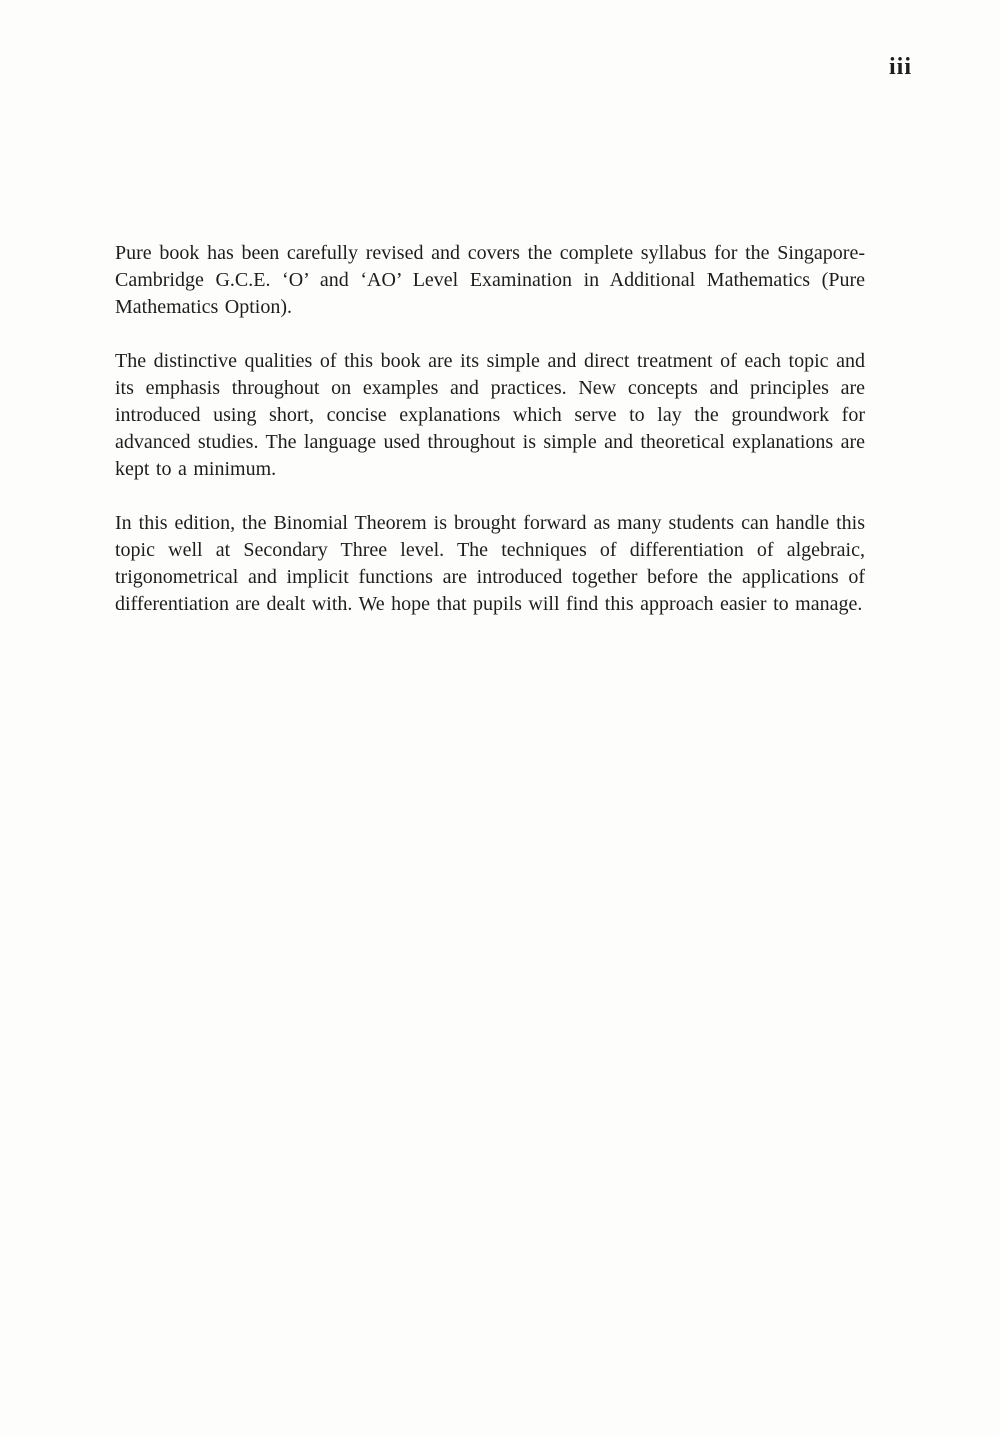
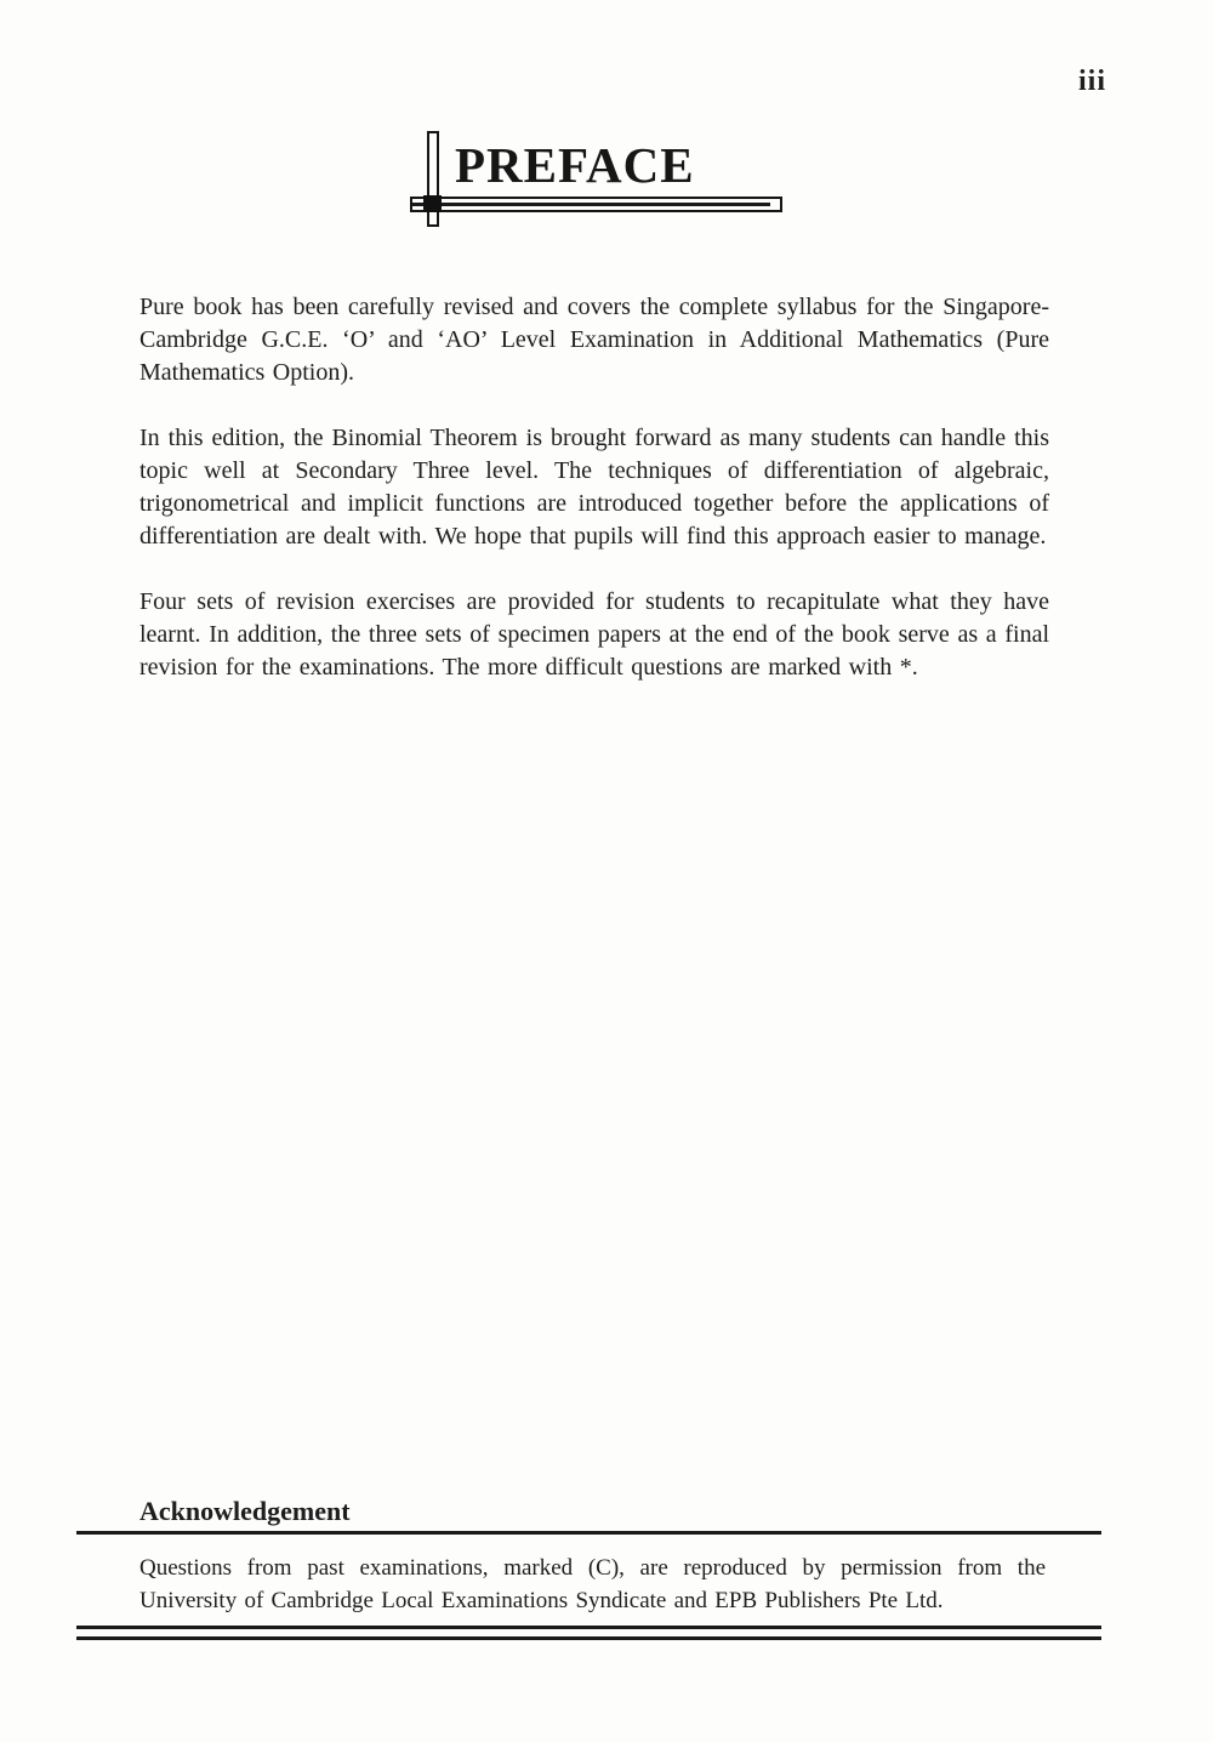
  iii
+ PREFACE
  Pure book has been carefully revised and covers the complete syllabus for the Singapore-Cambridge G.C.E. ‘O’ and ‘AO’ Level Examination in Additional Mathematics (Pure Mathematics Option).
- The distinctive qualities of this book are its simple and direct treatment of each topic and its emphasis throughout on examples and practices. New concepts and principles are introduced using short, concise explanations which serve to lay the groundwork for advanced studies. The language used throughout is simple and theoretical explanations are kept to a minimum.
  In this edition, the Binomial Theorem is brought forward as many students can handle this topic well at Secondary Three level. The techniques of differentiation of algebraic, trigonometrical and implicit functions are introduced together before the applications of differentiation are dealt with. We hope that pupils will find this approach easier to manage.
+ Four sets of revision exercises are provided for students to recapitulate what they have learnt. In addition, the three sets of specimen papers at the end of the book serve as a final revision for the examinations. The more difficult questions are marked with *.
+ Acknowledgement
+ Questions from past examinations, marked (C), are reproduced by permission from the University of Cambridge Local Examinations Syndicate and EPB Publishers Pte Ltd.
